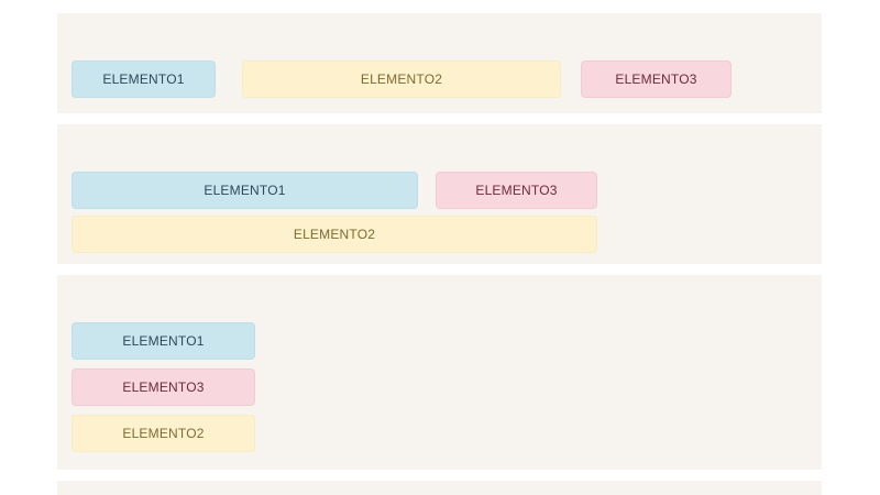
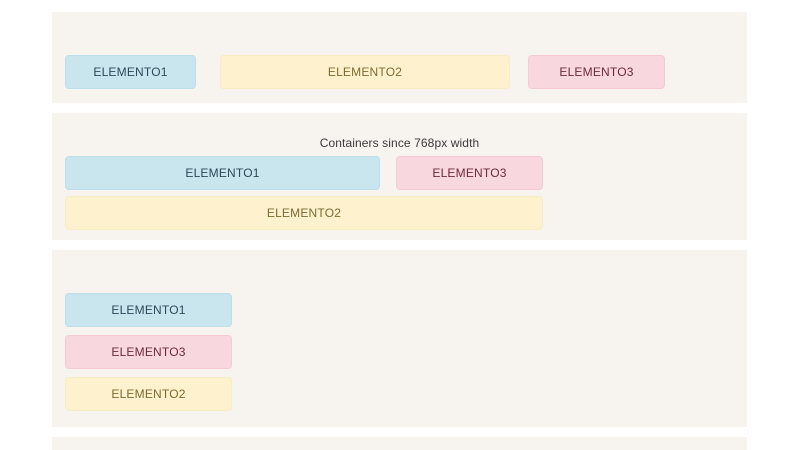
  ELEMENTO1
  ELEMENTO2
  ELEMENTO3
+ Containers since 768px width
  ELEMENTO1
  ELEMENTO3
  ELEMENTO2
  ELEMENTO1
  ELEMENTO3
  ELEMENTO2
